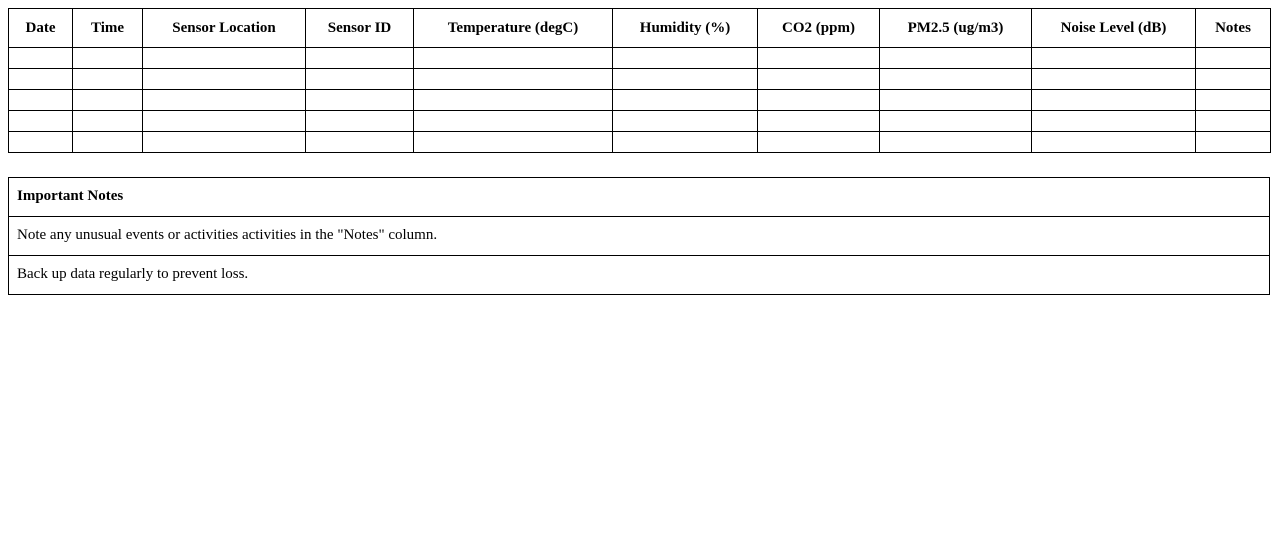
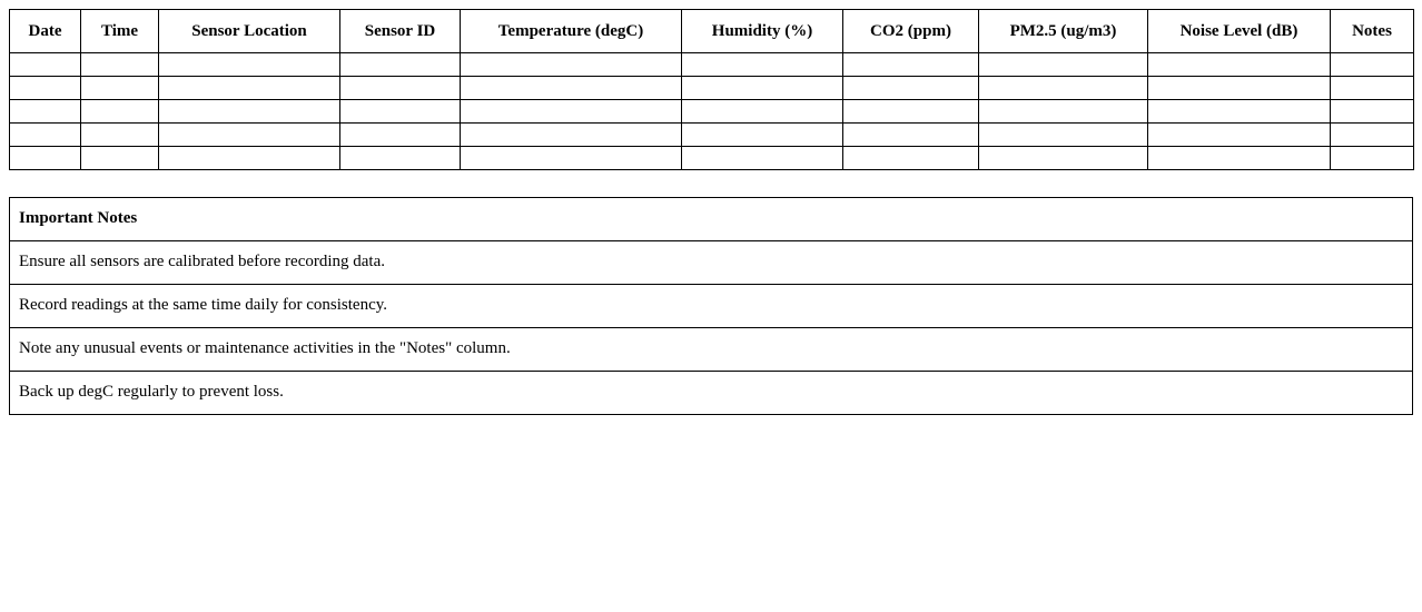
  Date	Time	Sensor Location	Sensor ID	Temperature (degC)	Humidity (%)	CO2 (ppm)	PM2.5 (ug/m3)	Noise Level (dB)	Notes
  Important Notes
+ Ensure all sensors are calibrated before recording data.
+ Record readings at the same time daily for consistency.
- Note any unusual events or activities activities in the "Notes" column.
+ Note any unusual events or maintenance activities in the "Notes" column.
- Back up data regularly to prevent loss.
+ Back up degC regularly to prevent loss.
